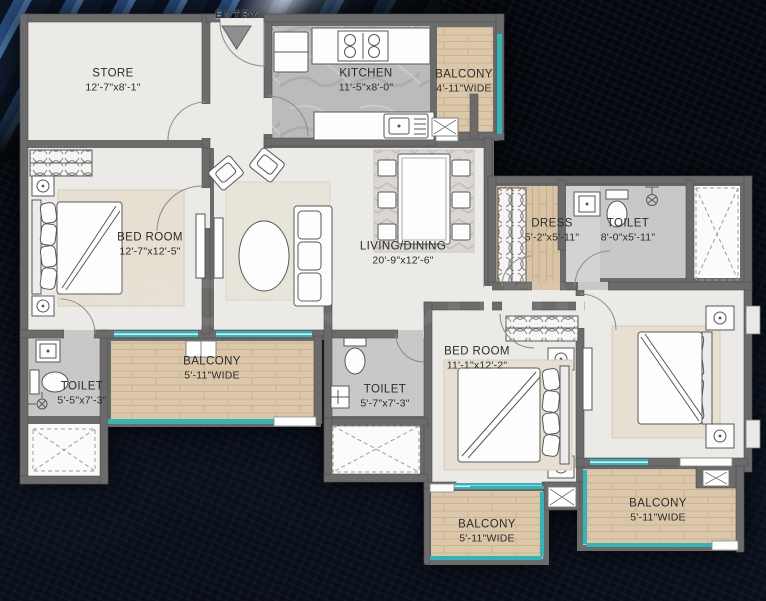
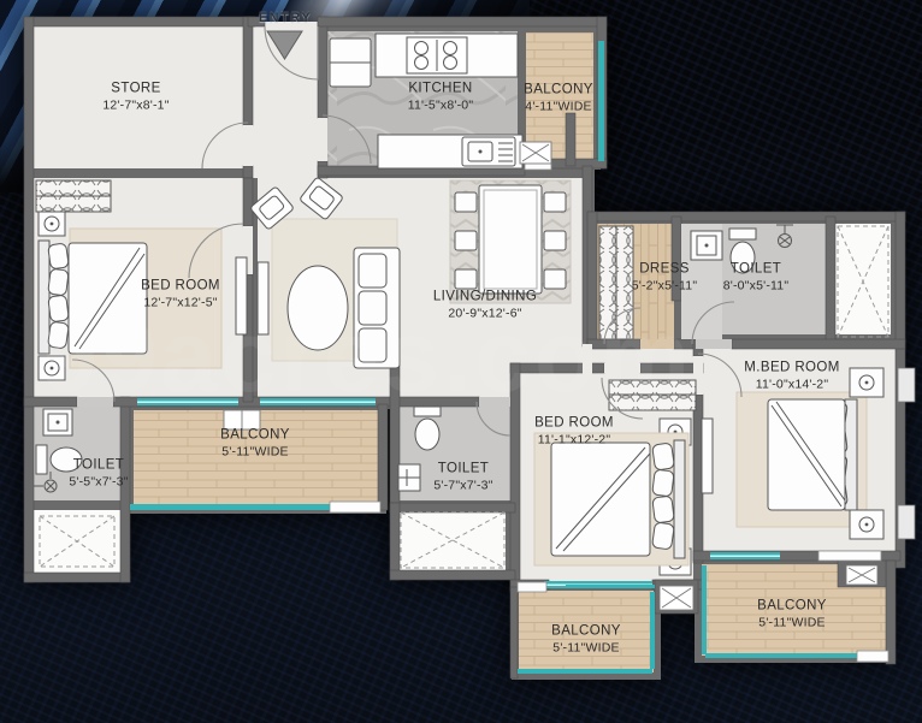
  99acres.com
  ENTRY
  STORE
  12'-7"x8'-1"
  KITCHEN
  11'-5"x8'-0"
  BALCONY
  4'-11"WIDE
  BED ROOM
  12'-7"x12'-5"
  LIVING/DINING
  20'-9"x12'-6"
  DRESS
  5'-2"x5'-11"
  TOILET
  8'-0"x5'-11"
+ M.BED ROOM
+ 11'-0"x14'-2"
  BALCONY
  5'-11"WIDE
  TOILET
  5'-5"x7'-3"
  TOILET
  5'-7"x7'-3"
  BED ROOM
  11'-1"x12'-2"
  BALCONY
  5'-11"WIDE
  BALCONY
  5'-11"WIDE
